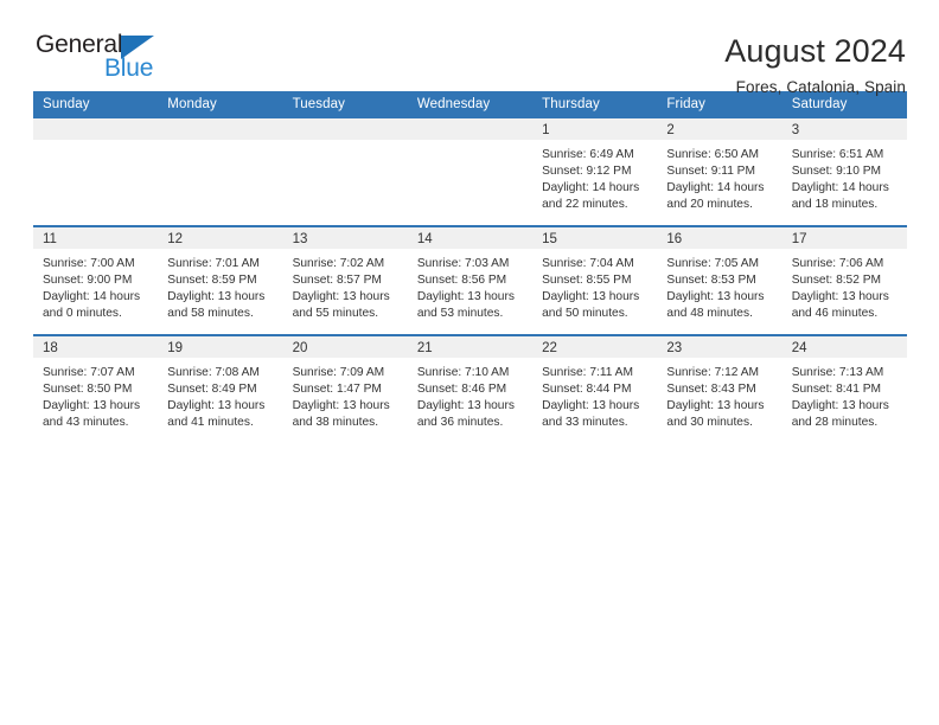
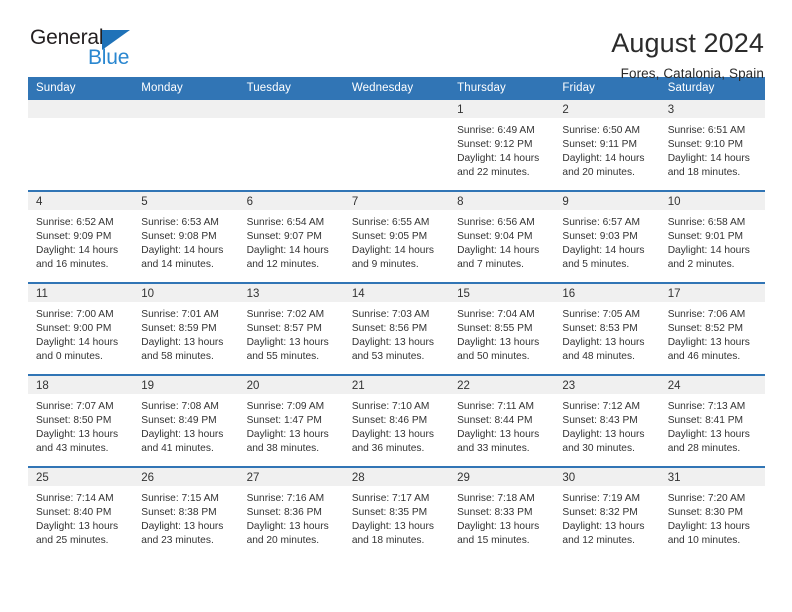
  General
  Blue
  August 2024
  Fores, Catalonia, Spain
  Sunday	Monday	Tuesday	Wednesday	Thursday	Friday	Saturday
  				1Sunrise: 6:49 AMSunset: 9:12 PMDaylight: 14 hoursand 22 minutes.	2Sunrise: 6:50 AMSunset: 9:11 PMDaylight: 14 hoursand 20 minutes.	3Sunrise: 6:51 AMSunset: 9:10 PMDaylight: 14 hoursand 18 minutes.
+ 4Sunrise: 6:52 AMSunset: 9:09 PMDaylight: 14 hoursand 16 minutes.	5Sunrise: 6:53 AMSunset: 9:08 PMDaylight: 14 hoursand 14 minutes.	6Sunrise: 6:54 AMSunset: 9:07 PMDaylight: 14 hoursand 12 minutes.	7Sunrise: 6:55 AMSunset: 9:05 PMDaylight: 14 hoursand 9 minutes.	8Sunrise: 6:56 AMSunset: 9:04 PMDaylight: 14 hoursand 7 minutes.	9Sunrise: 6:57 AMSunset: 9:03 PMDaylight: 14 hoursand 5 minutes.	10Sunrise: 6:58 AMSunset: 9:01 PMDaylight: 14 hoursand 2 minutes.
- 11Sunrise: 7:00 AMSunset: 9:00 PMDaylight: 14 hoursand 0 minutes.	12Sunrise: 7:01 AMSunset: 8:59 PMDaylight: 13 hoursand 58 minutes.	13Sunrise: 7:02 AMSunset: 8:57 PMDaylight: 13 hoursand 55 minutes.	14Sunrise: 7:03 AMSunset: 8:56 PMDaylight: 13 hoursand 53 minutes.	15Sunrise: 7:04 AMSunset: 8:55 PMDaylight: 13 hoursand 50 minutes.	16Sunrise: 7:05 AMSunset: 8:53 PMDaylight: 13 hoursand 48 minutes.	17Sunrise: 7:06 AMSunset: 8:52 PMDaylight: 13 hoursand 46 minutes.
+ 11Sunrise: 7:00 AMSunset: 9:00 PMDaylight: 14 hoursand 0 minutes.	10Sunrise: 7:01 AMSunset: 8:59 PMDaylight: 13 hoursand 58 minutes.	13Sunrise: 7:02 AMSunset: 8:57 PMDaylight: 13 hoursand 55 minutes.	14Sunrise: 7:03 AMSunset: 8:56 PMDaylight: 13 hoursand 53 minutes.	15Sunrise: 7:04 AMSunset: 8:55 PMDaylight: 13 hoursand 50 minutes.	16Sunrise: 7:05 AMSunset: 8:53 PMDaylight: 13 hoursand 48 minutes.	17Sunrise: 7:06 AMSunset: 8:52 PMDaylight: 13 hoursand 46 minutes.
  18Sunrise: 7:07 AMSunset: 8:50 PMDaylight: 13 hoursand 43 minutes.	19Sunrise: 7:08 AMSunset: 8:49 PMDaylight: 13 hoursand 41 minutes.	20Sunrise: 7:09 AMSunset: 1:47 PMDaylight: 13 hoursand 38 minutes.	21Sunrise: 7:10 AMSunset: 8:46 PMDaylight: 13 hoursand 36 minutes.	22Sunrise: 7:11 AMSunset: 8:44 PMDaylight: 13 hoursand 33 minutes.	23Sunrise: 7:12 AMSunset: 8:43 PMDaylight: 13 hoursand 30 minutes.	24Sunrise: 7:13 AMSunset: 8:41 PMDaylight: 13 hoursand 28 minutes.
+ 25Sunrise: 7:14 AMSunset: 8:40 PMDaylight: 13 hoursand 25 minutes.	26Sunrise: 7:15 AMSunset: 8:38 PMDaylight: 13 hoursand 23 minutes.	27Sunrise: 7:16 AMSunset: 8:36 PMDaylight: 13 hoursand 20 minutes.	28Sunrise: 7:17 AMSunset: 8:35 PMDaylight: 13 hoursand 18 minutes.	29Sunrise: 7:18 AMSunset: 8:33 PMDaylight: 13 hoursand 15 minutes.	30Sunrise: 7:19 AMSunset: 8:32 PMDaylight: 13 hoursand 12 minutes.	31Sunrise: 7:20 AMSunset: 8:30 PMDaylight: 13 hoursand 10 minutes.
